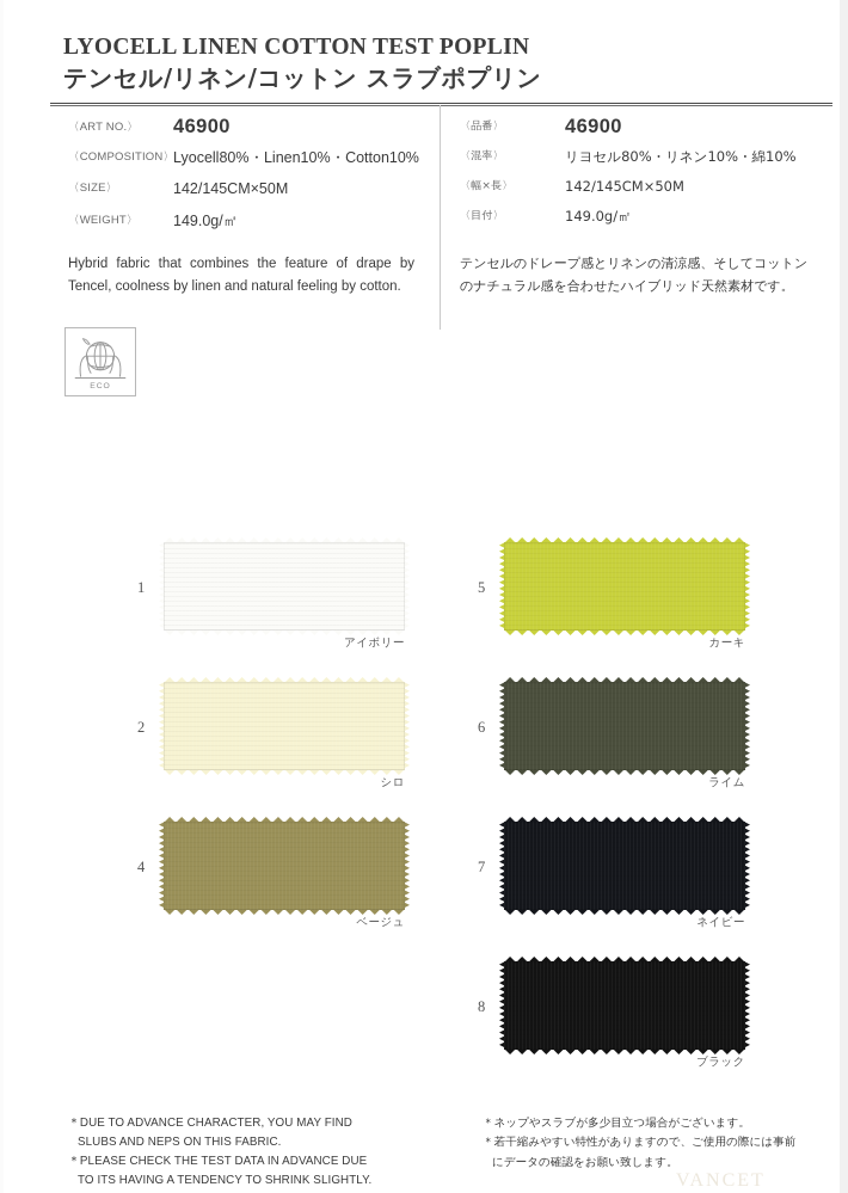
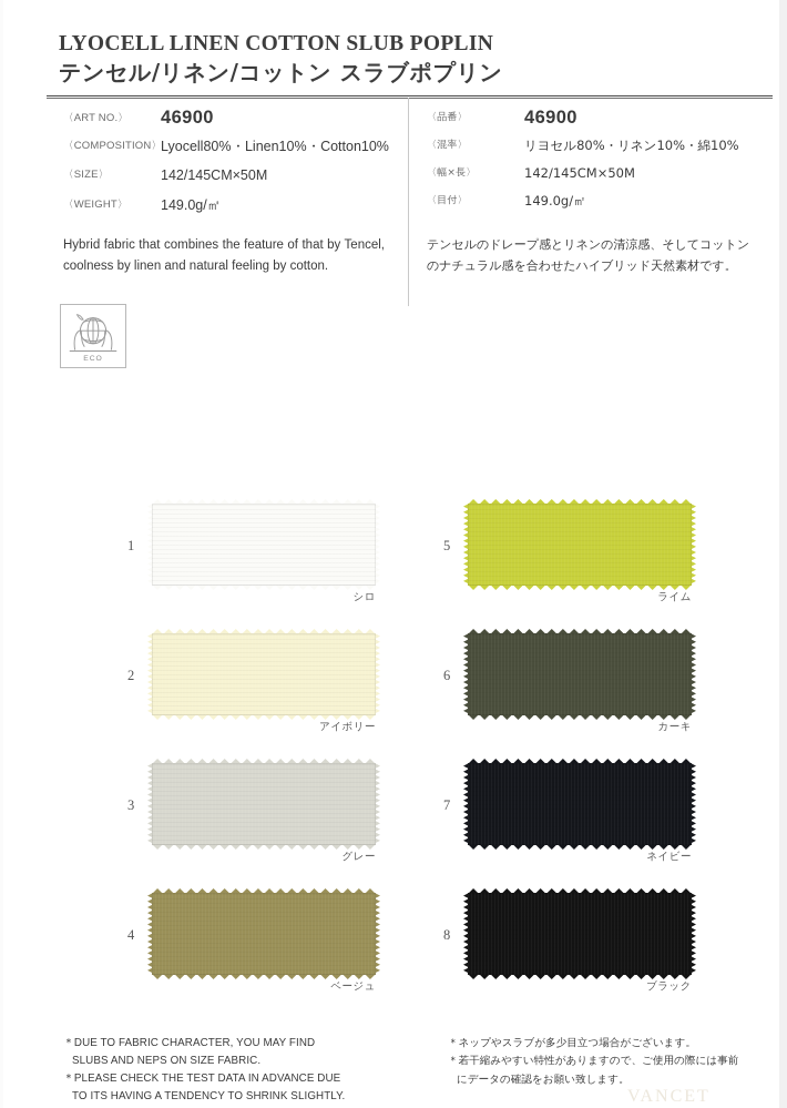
- LYOCELL LINEN COTTON TEST POPLIN
+ LYOCELL LINEN COTTON SLUB POPLIN
  テンセル/リネン/コットン スラブポプリン
  〈ART NO.〉
  46900
  〈COMPOSITION〉
  Lyocell80%・Linen10%・Cotton10%
  〈SIZE〉
  142/145CM×50M
  〈WEIGHT〉
  149.0g/㎡
  〈品番〉
  46900
  〈混率〉
  リヨセル80%・リネン10%・綿10%
  〈幅×長〉
  142/145CM×50M
  〈目付〉
  149.0g/㎡
- Hybrid fabric that combines the feature of drape by Tencel, coolness by linen and natural feeling by cotton.
+ Hybrid fabric that combines the feature of that by Tencel, coolness by linen and natural feeling by cotton.
  テンセルのドレープ感とリネンの清涼感、そしてコットンのナチュラル感を合わせたハイブリッド天然素材です。
  1
- アイボリー
+ シロ
  2
- シロ
+ アイボリー
+ 3
+ グレー
  4
  ベージュ
  5
- カーキ
+ ライム
  6
- ライム
+ カーキ
  7
  ネイビー
  8
  ブラック
- ＊DUE TO ADVANCE CHARACTER, YOU MAY FIND
+ ＊DUE TO FABRIC CHARACTER, YOU MAY FIND
- SLUBS AND NEPS ON THIS FABRIC.
+ SLUBS AND NEPS ON SIZE FABRIC.
  ＊PLEASE CHECK THE TEST DATA IN ADVANCE DUE
  TO ITS HAVING A TENDENCY TO SHRINK SLIGHTLY.
  ＊ネップやスラブが多少目立つ場合がございます。
  ＊若干縮みやすい特性がありますので、ご使用の際には事前
  にデータの確認をお願い致します。
  VANCET
